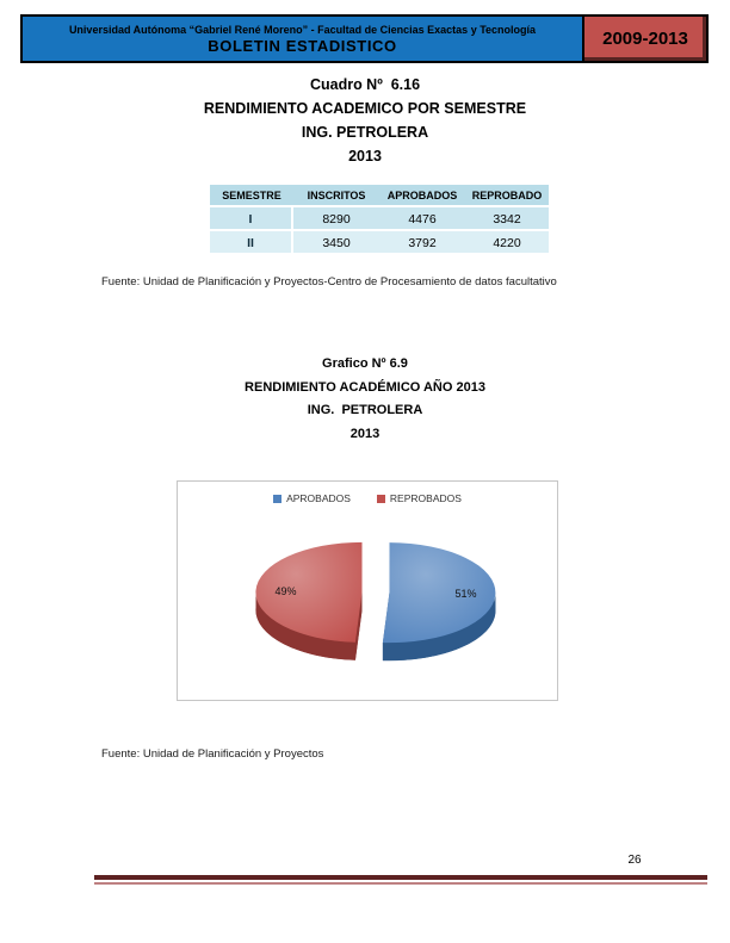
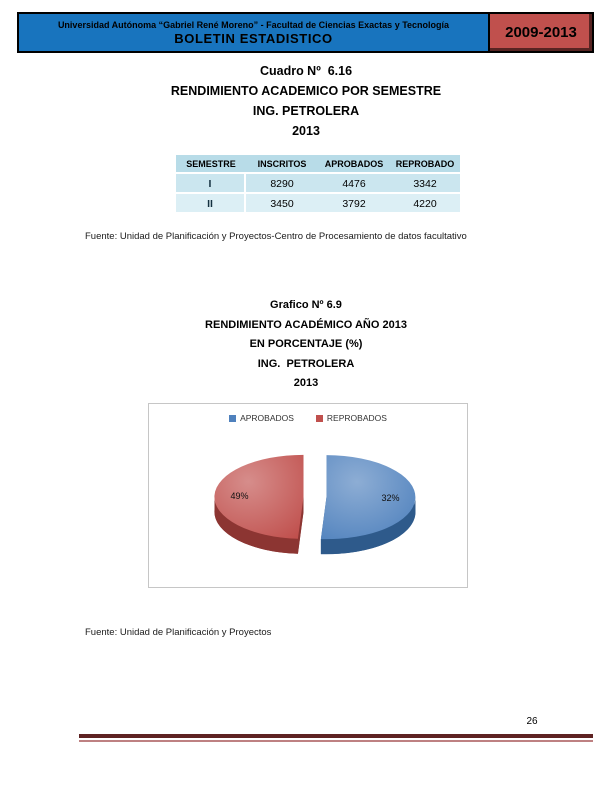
  Universidad Autónoma “Gabriel René Moreno” - Facultad de Ciencias Exactas y Tecnología
  BOLETIN ESTADISTICO
  2009-2013
  Cuadro Nº 6.16
  RENDIMIENTO ACADEMICO POR SEMESTRE
  ING. PETROLERA
  2013
  SEMESTRE
  INSCRITOS
  APROBADOS
  REPROBADO
  I
  8290
  4476
  3342
  II
  3450
  3792
  4220
  Fuente: Unidad de Planificación y Proyectos-Centro de Procesamiento de datos facultativo
  Grafico Nº 6.9
  RENDIMIENTO ACADÉMICO AÑO 2013
+ EN PORCENTAJE (%)
  ING. PETROLERA
  2013
  APROBADOS
  REPROBADOS
- 51%
+ 32%
  49%
  Fuente: Unidad de Planificación y Proyectos
  26
